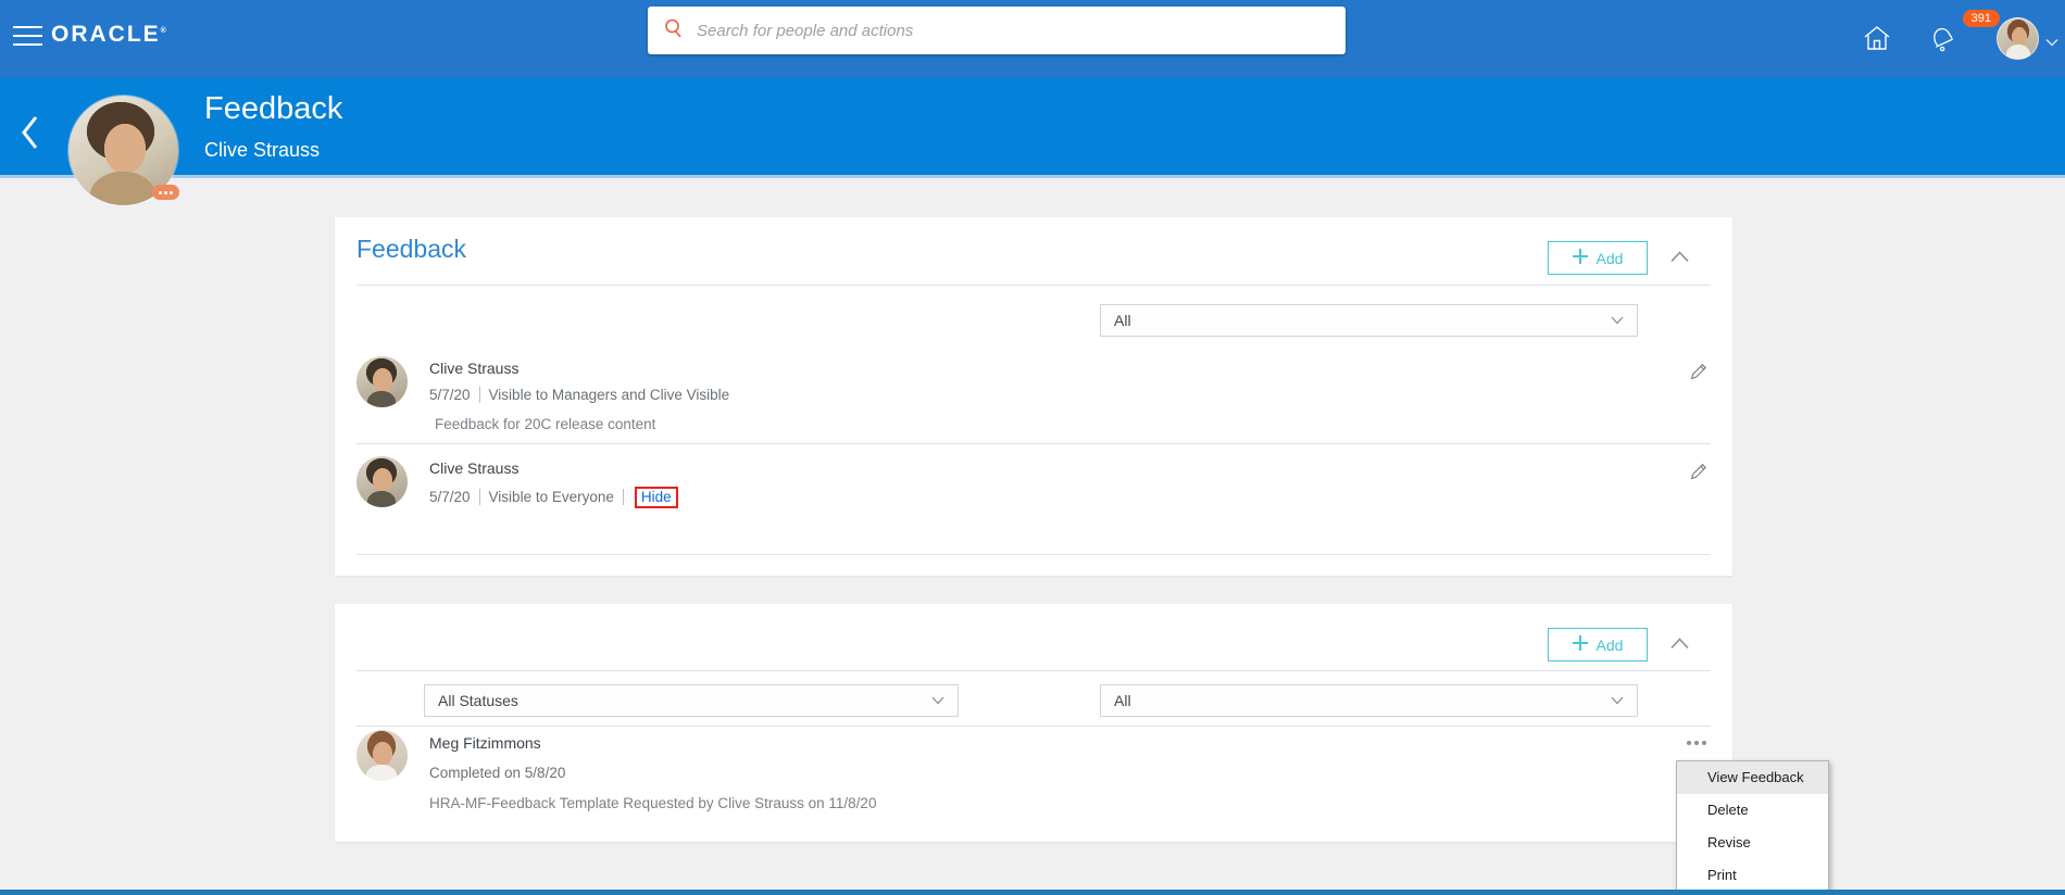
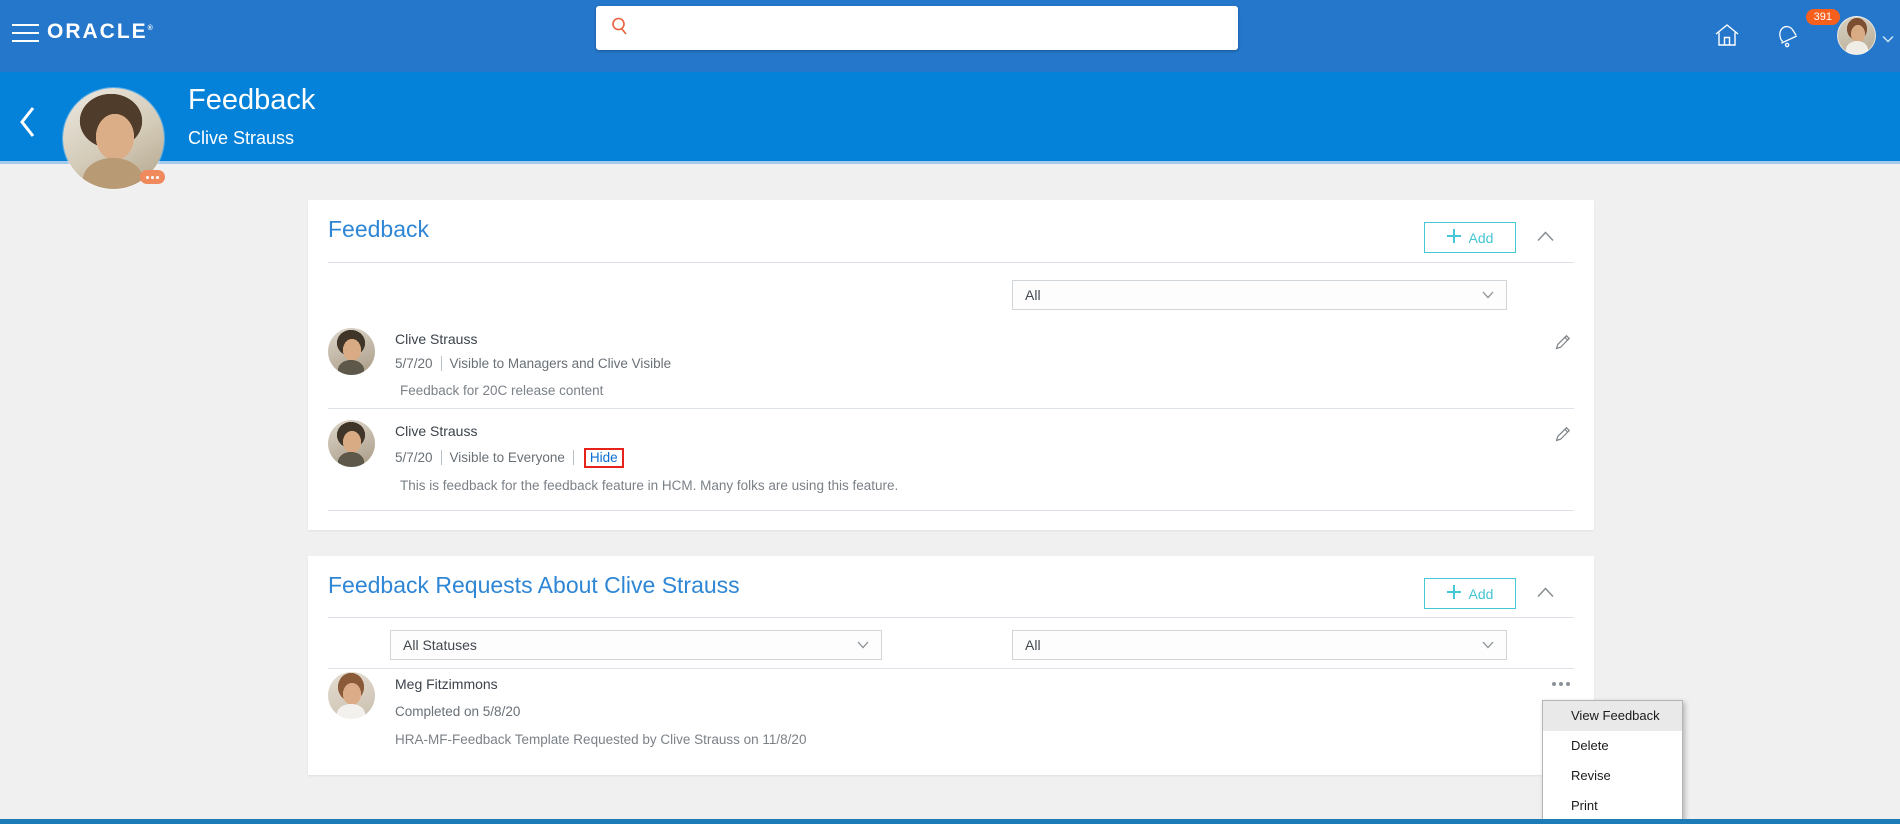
  ORACLE
- Search for people and actions
  391
  Feedback
  Clive Strauss
  Feedback
  Add
  All
  Clive Strauss
  5/7/20 Visible to Managers and Clive Visible
  Feedback for 20C release content
  Clive Strauss
  5/7/20 Visible to Everyone Hide
+ This is feedback for the feedback feature in HCM. Many folks are using this feature.
+ Feedback Requests About Clive Strauss
  Add
  All Statuses
  All
  Meg Fitzimmons
  Completed on 5/8/20
  HRA-MF-Feedback Template Requested by Clive Strauss on 11/8/20
  View Feedback
  Delete
  Revise
  Print
